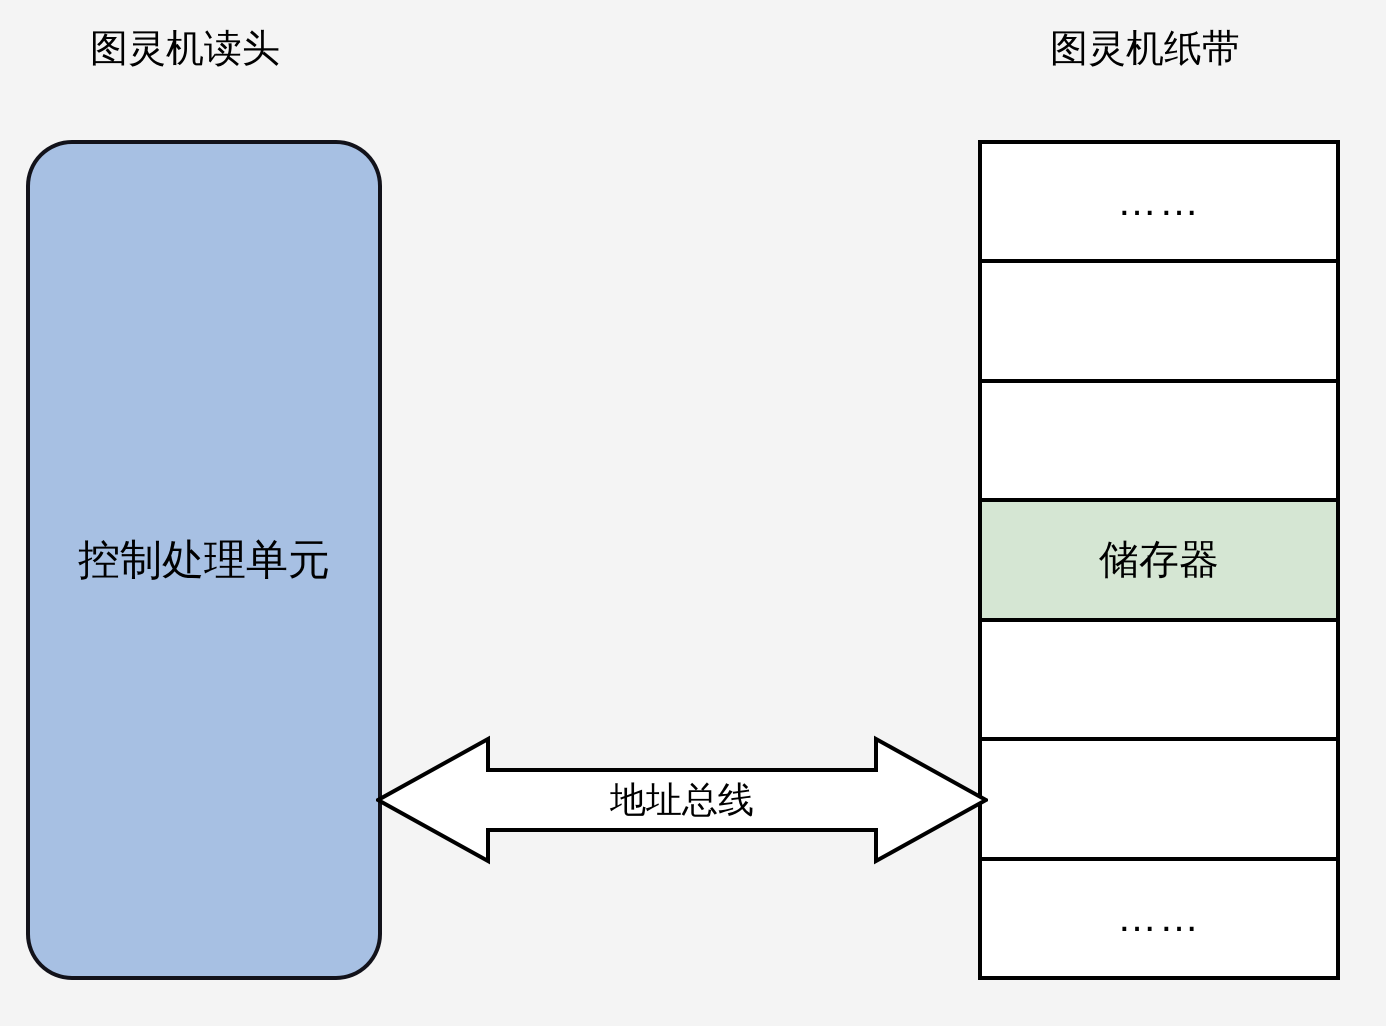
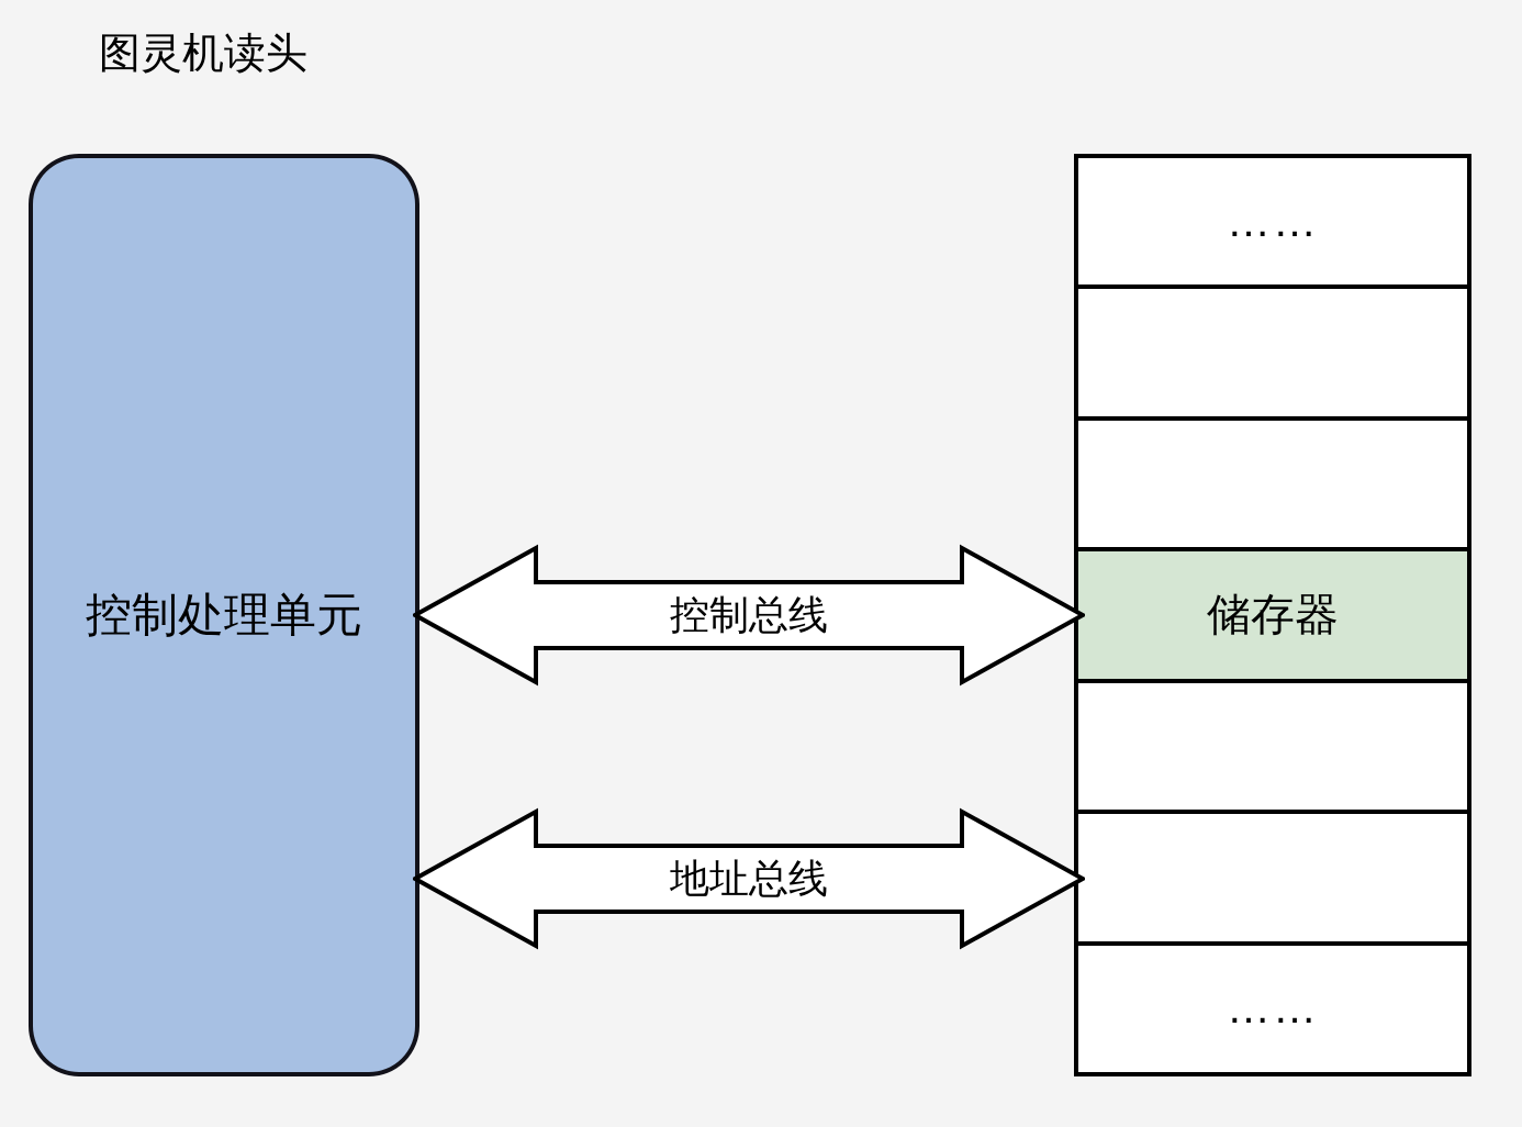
  图灵机读头
- 图灵机纸带
  控制处理单元
  ……
  储存器
  ……
+ 控制总线
  地址总线
